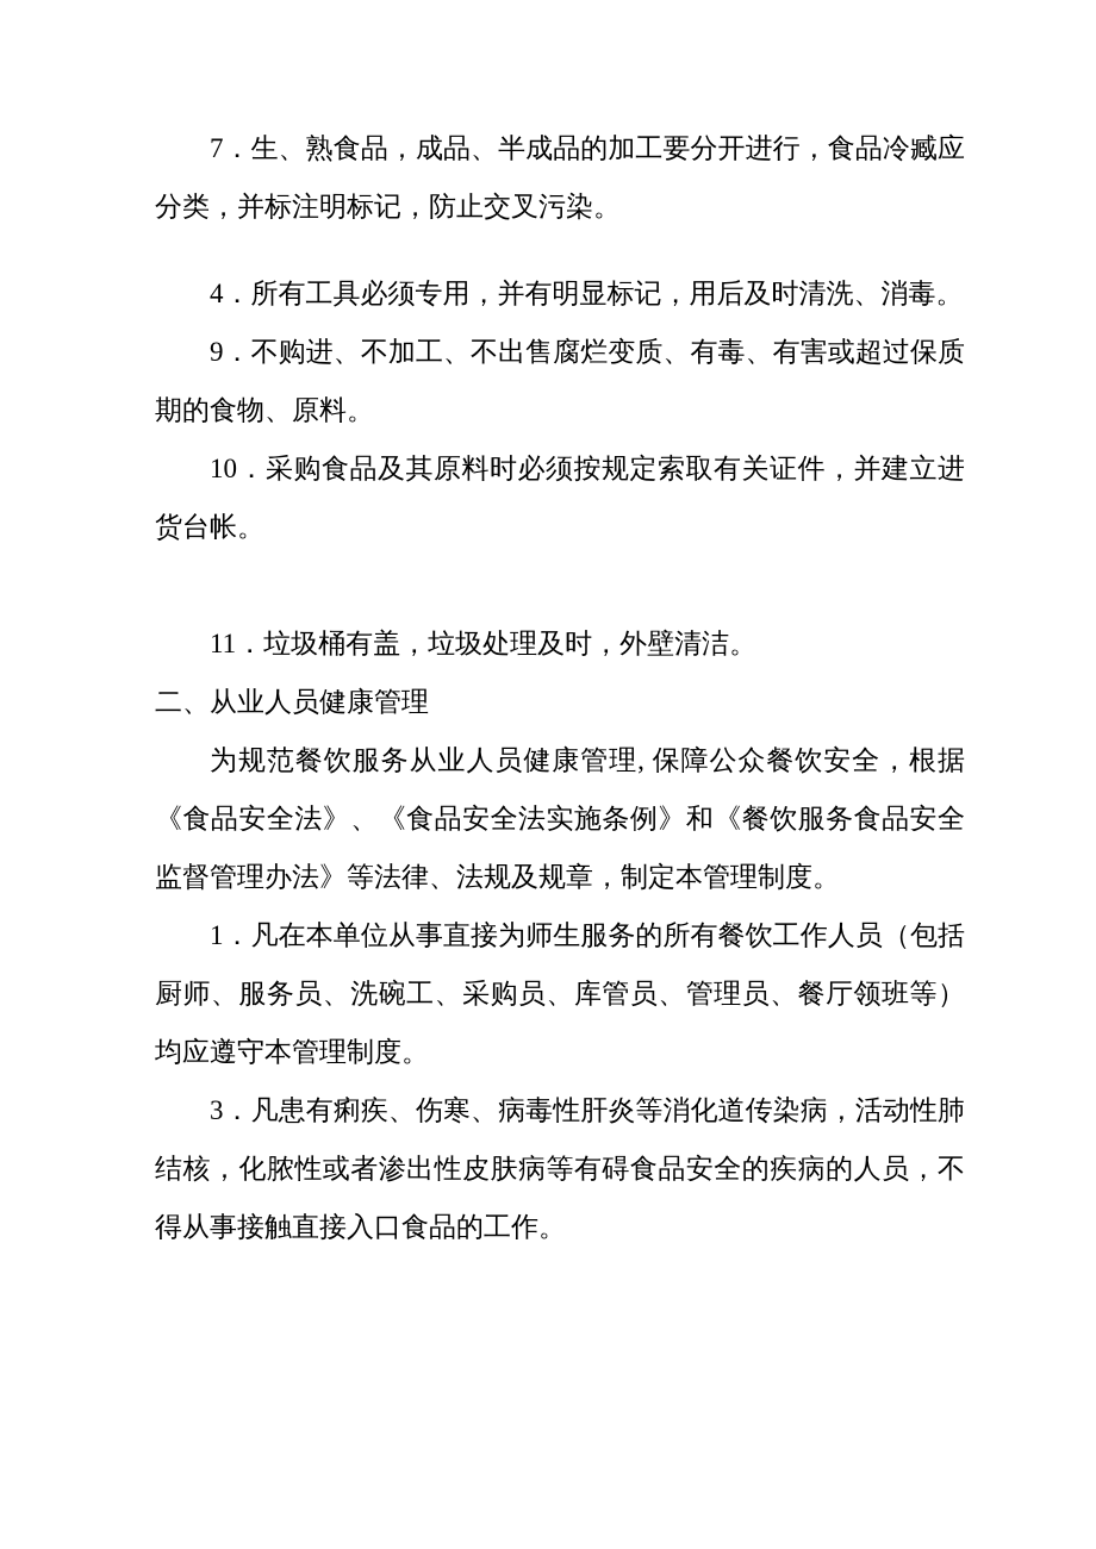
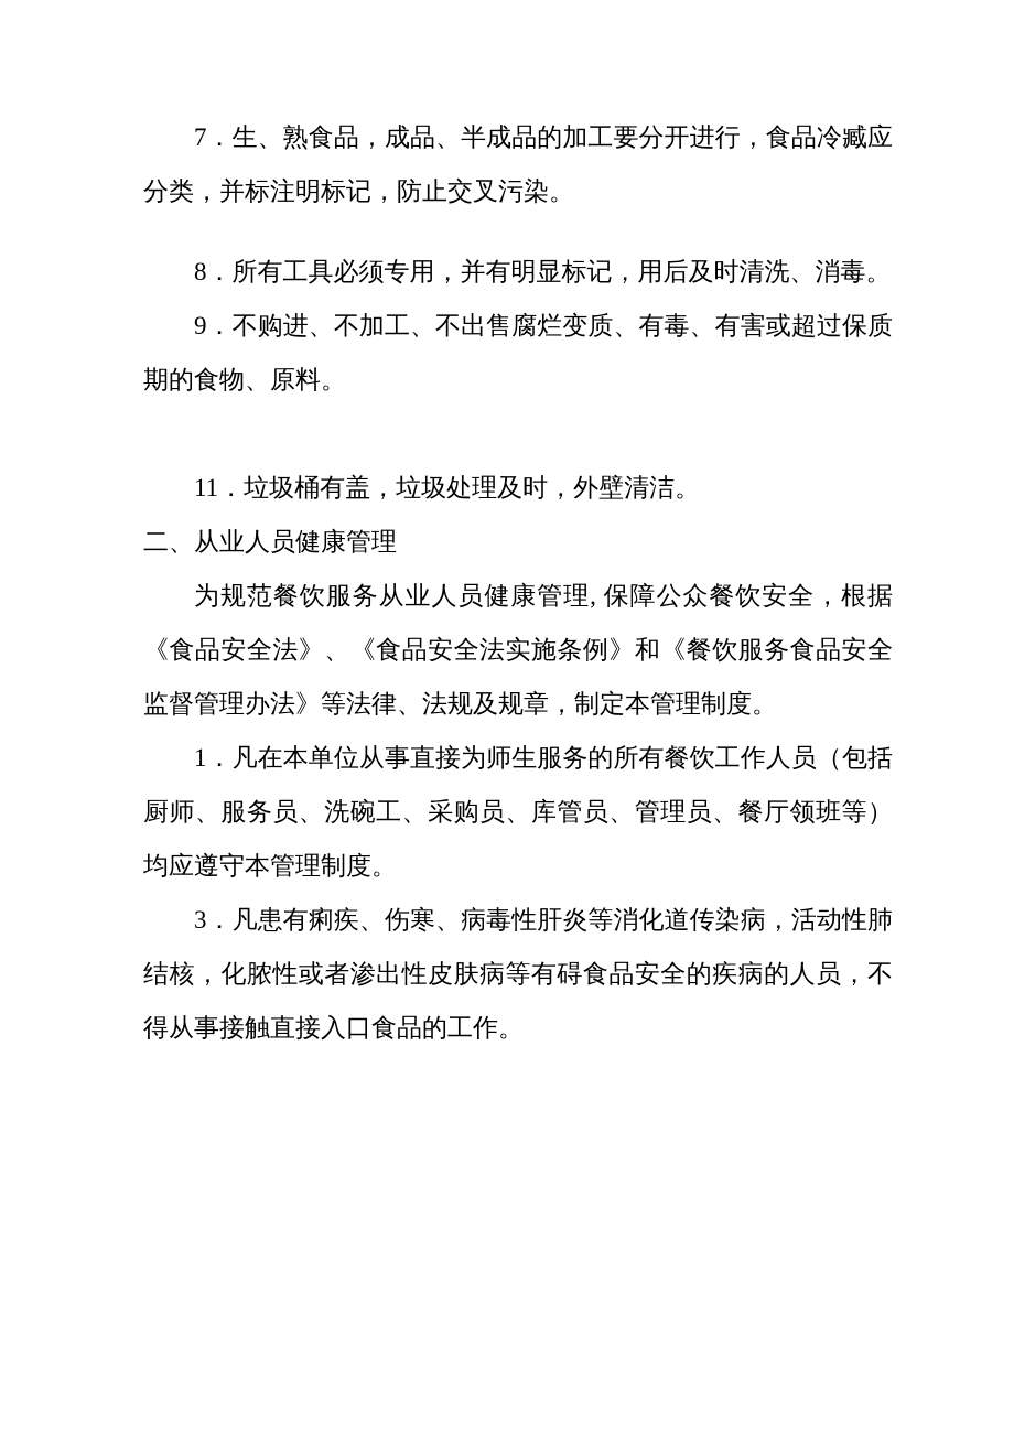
  7．生、熟食品，成品、半成品的加工要分开进行，食品冷臧应分类，并标注明标记，防止交叉污染。
- 4．所有工具必须专用，并有明显标记，用后及时清洗、消毒。
+ 8．所有工具必须专用，并有明显标记，用后及时清洗、消毒。
  9．不购进、不加工、不出售腐烂变质、有毒、有害或超过保质期的食物、原料。
- 10．采购食品及其原料时必须按规定索取有关证件，并建立进货台帐。
  11．垃圾桶有盖，垃圾处理及时，外壁清洁。
  二、从业人员健康管理
  为规范餐饮服务从业人员健康管理, 保障公众餐饮安全，根据《食品安全法》、《食品安全法实施条例》和《餐饮服务食品安全监督管理办法》等法律、法规及规章，制定本管理制度。
  1．凡在本单位从事直接为师生服务的所有餐饮工作人员（包括厨师、服务员、洗碗工、采购员、库管员、管理员、餐厅领班等）均应遵守本管理制度。
  3．凡患有痢疾、伤寒、病毒性肝炎等消化道传染病，活动性肺结核，化脓性或者渗出性皮肤病等有碍食品安全的疾病的人员，不得从事接触直接入口食品的工作。
